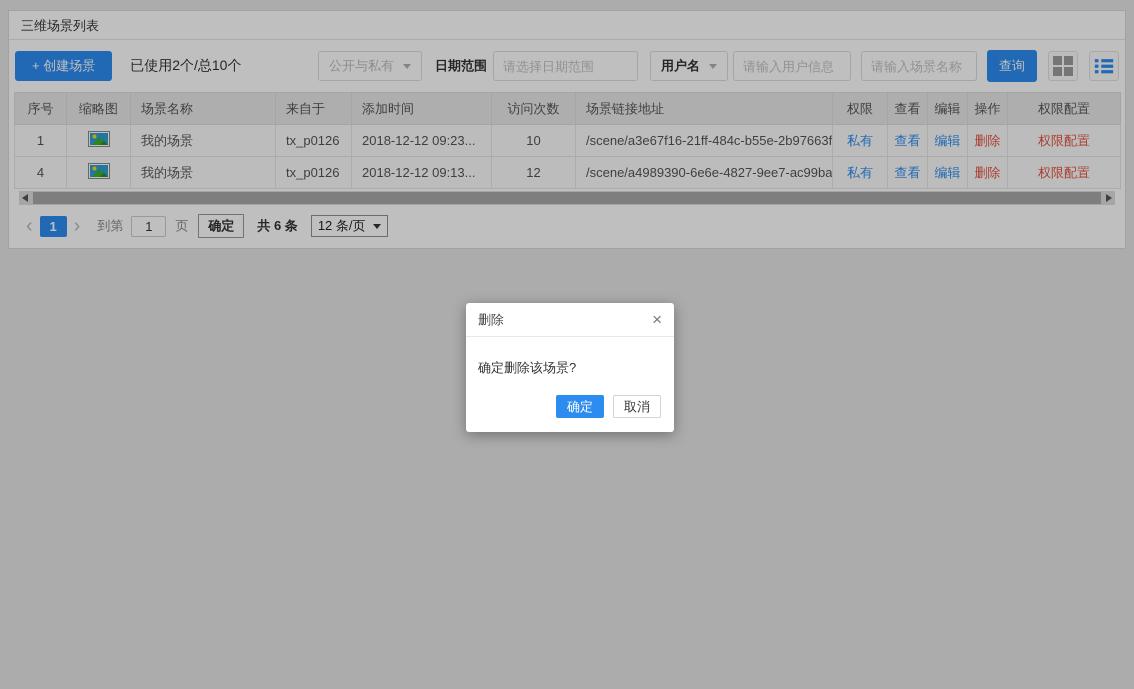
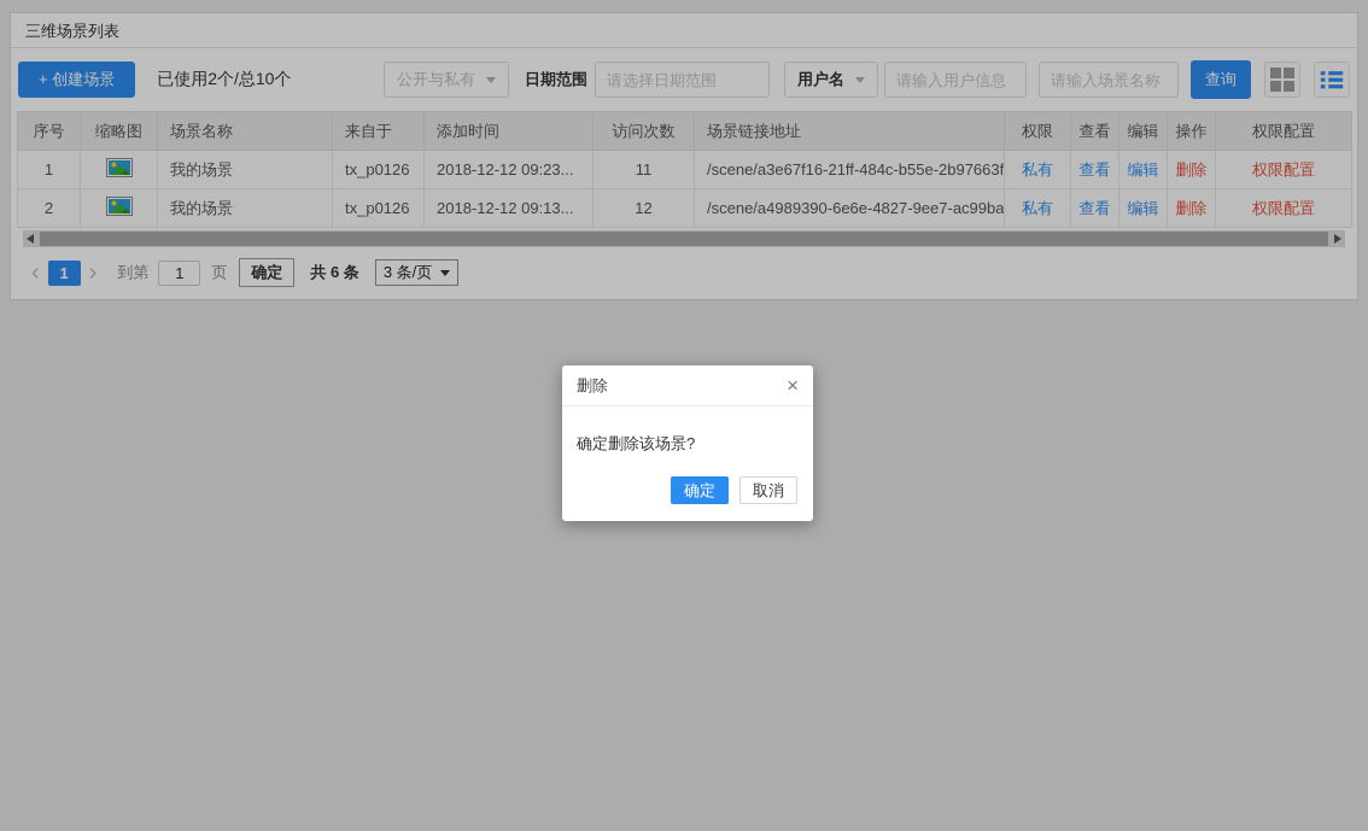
  三维场景列表
  + 创建场景
  已使用2个/总10个
  公开与私有
  日期范围
  请选择日期范围
  用户名
  请输入用户信息
  请输入场景名称
  查询
  序号	缩略图	场景名称	来自于	添加时间	访问次数	场景链接地址	权限	查看	编辑	操作	权限配置
- 1		我的场景	tx_p0126	2018-12-12 09:23...	10	/scene/a3e67f16-21ff-484c-b55e-2b97663f	私有	查看	编辑	删除	权限配置
+ 1		我的场景	tx_p0126	2018-12-12 09:23...	11	/scene/a3e67f16-21ff-484c-b55e-2b97663f	私有	查看	编辑	删除	权限配置
- 4		我的场景	tx_p0126	2018-12-12 09:13...	12	/scene/a4989390-6e6e-4827-9ee7-ac99ba	私有	查看	编辑	删除	权限配置
+ 2		我的场景	tx_p0126	2018-12-12 09:13...	12	/scene/a4989390-6e6e-4827-9ee7-ac99ba	私有	查看	编辑	删除	权限配置
  ‹
  1
  ›
  到第
  1
  页
  确定
  共 6 条
- 12 条/页
+ 3 条/页
  删除
  ×
  确定删除该场景?
  确定
  取消
